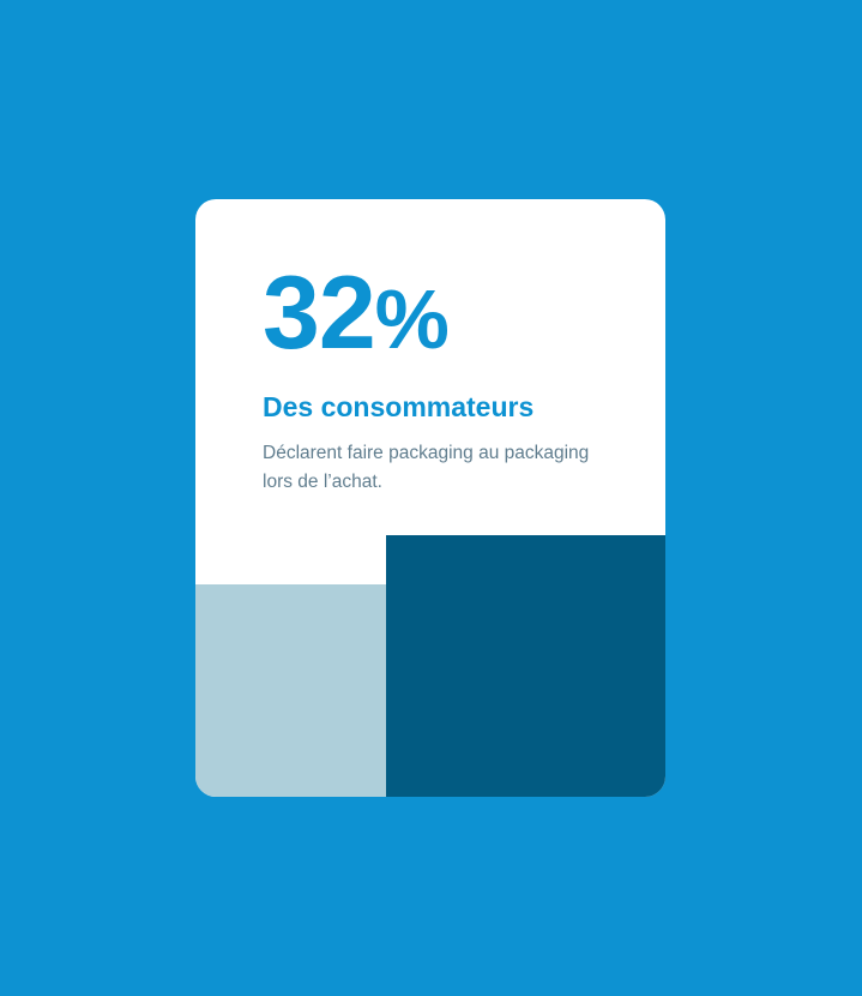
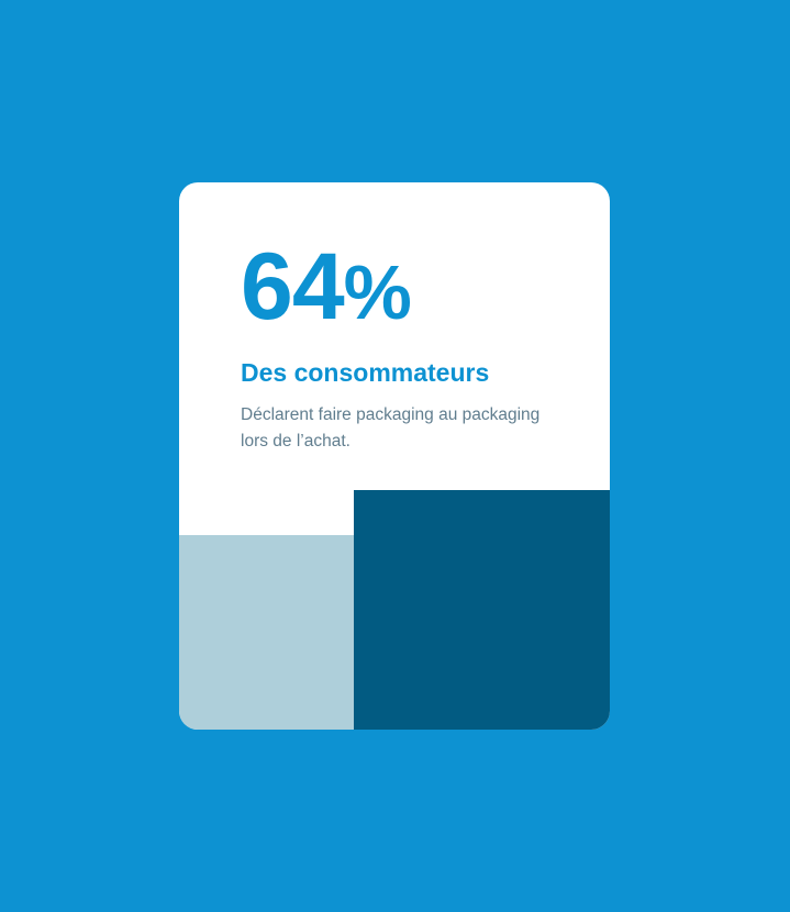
- 32%
+ 64%
  Des consommateurs
  Déclarent faire packaging au packaging lors de l’achat.
